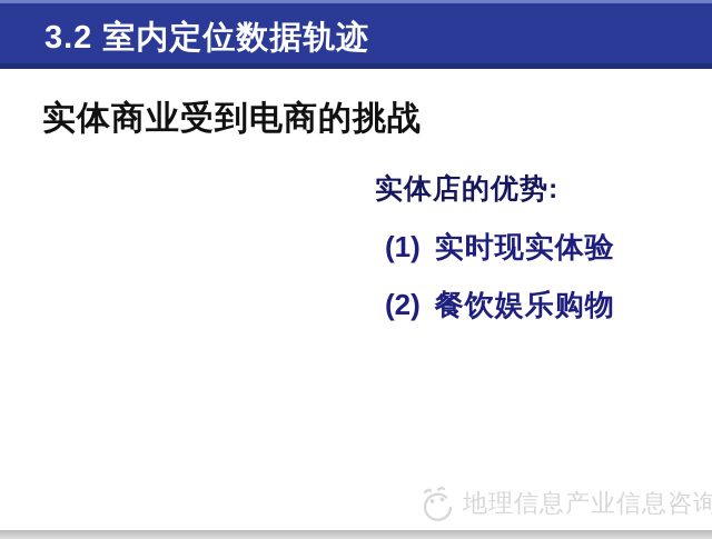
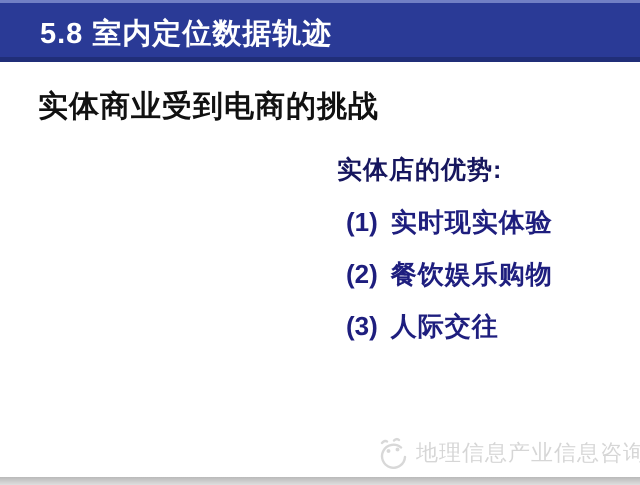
- 3.2 室内定位数据轨迹
+ 5.8 室内定位数据轨迹
  实体商业受到电商的挑战
  实体店的优势:
  (1) 实时现实体验
  (2) 餐饮娱乐购物
+ (3) 人际交往
  地理信息产业信息咨询
